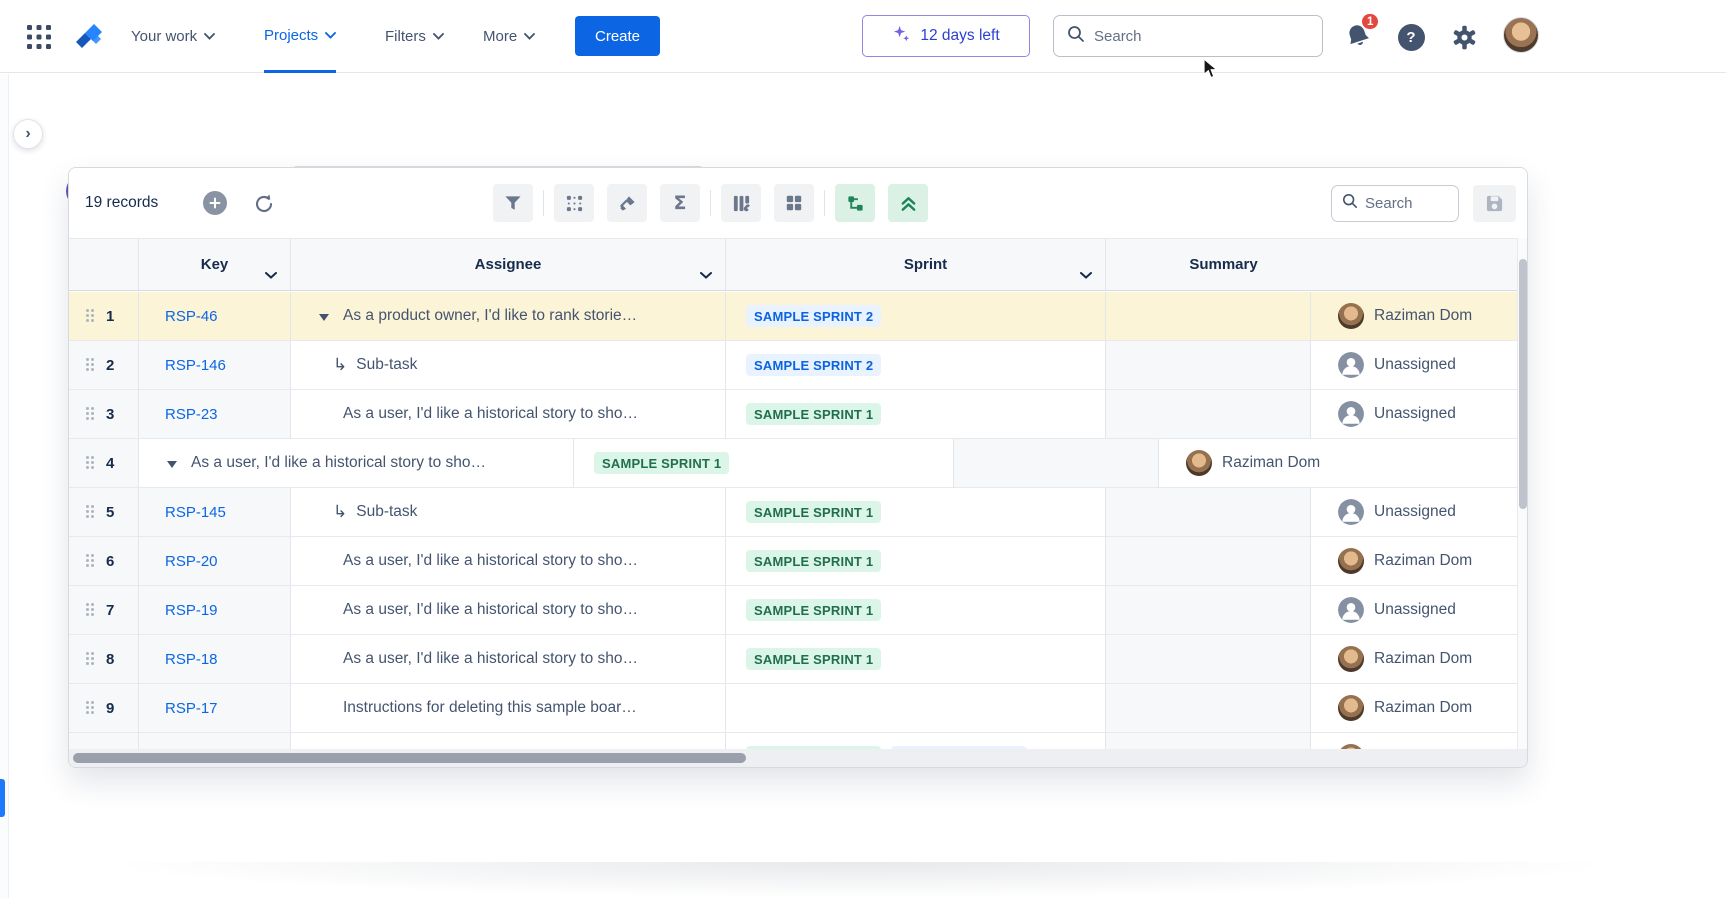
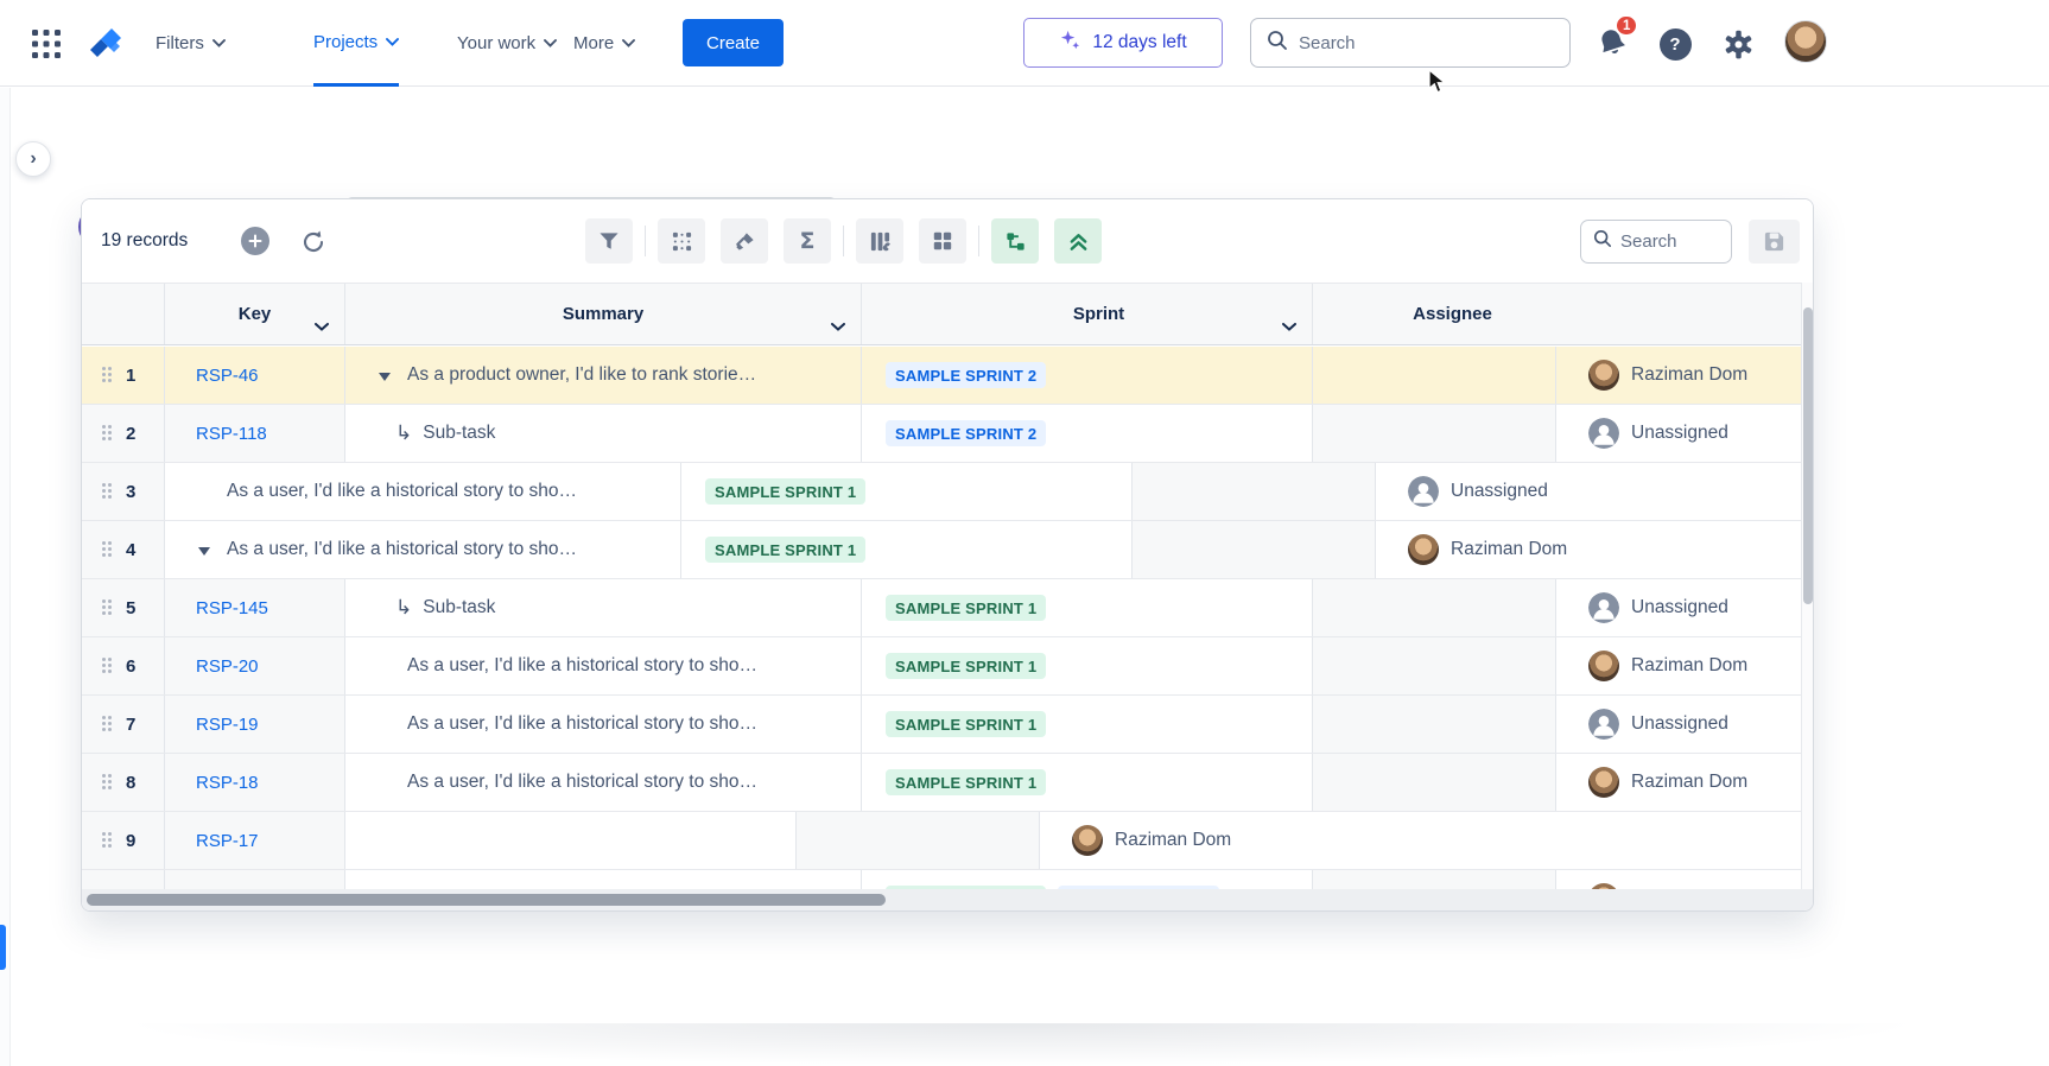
- Your work
+ Filters
  Projects
- Filters
+ Your work
  More
  Create
  12 days left
  Search
  1
  ?
  ›
  19 records
  Σ
  Search
  Key
- Assignee
+ Summary
  Sprint
- Summary
+ Assignee
  1
  RSP-46
  As a product owner, I'd like to rank storie…
  SAMPLE SPRINT 2
  Raziman Dom
  2
- RSP-146
+ RSP-118
  ↳
  Sub-task
  SAMPLE SPRINT 2
  Unassigned
  3
- RSP-23
  As a user, I'd like a historical story to sho…
  SAMPLE SPRINT 1
  Unassigned
  4
  As a user, I'd like a historical story to sho…
  SAMPLE SPRINT 1
  Raziman Dom
  5
  RSP-145
  ↳
  Sub-task
  SAMPLE SPRINT 1
  Unassigned
  6
  RSP-20
  As a user, I'd like a historical story to sho…
  SAMPLE SPRINT 1
  Raziman Dom
  7
  RSP-19
  As a user, I'd like a historical story to sho…
  SAMPLE SPRINT 1
  Unassigned
  8
  RSP-18
  As a user, I'd like a historical story to sho…
  SAMPLE SPRINT 1
  Raziman Dom
  9
  RSP-17
- Instructions for deleting this sample boar…
  Raziman Dom
